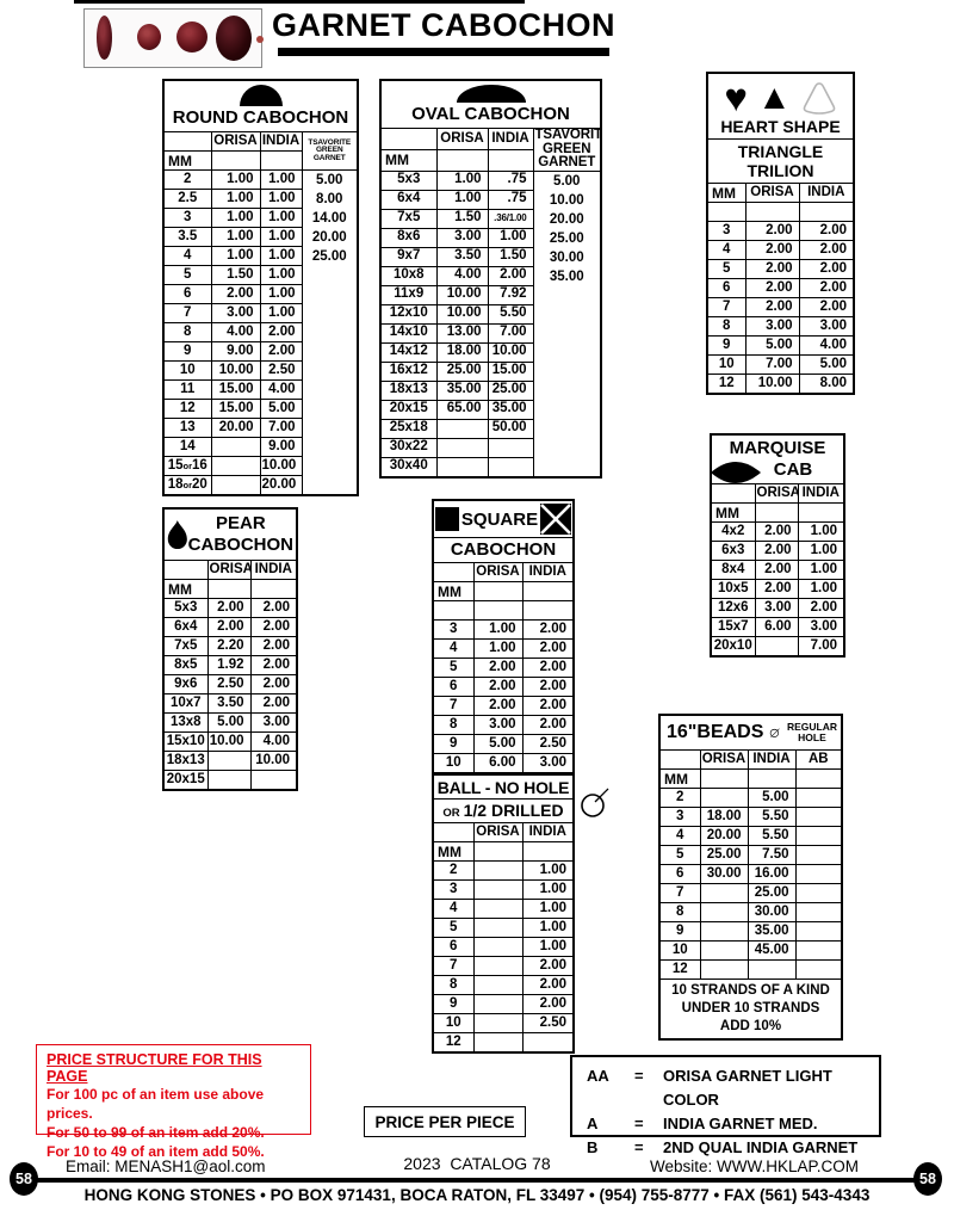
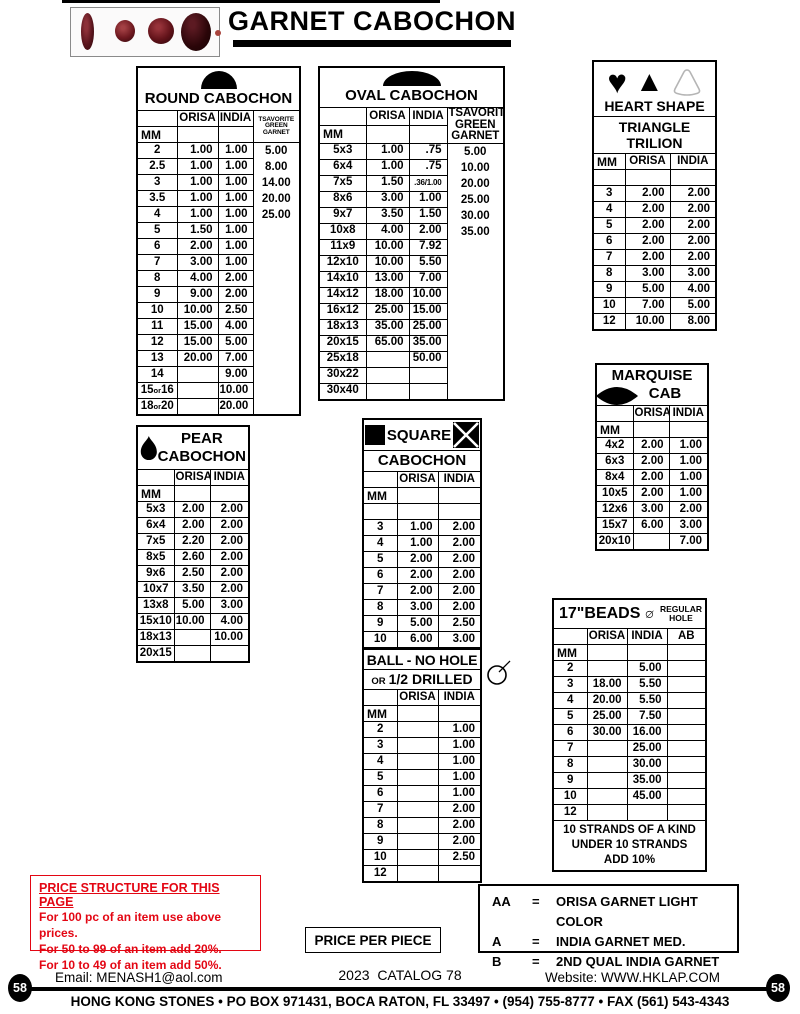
  GARNET CABOCHON
  ROUND CABOCHON
  MM
  2	1.00	1.00	5.008.0014.0020.0025.00
  2.5	1.00	1.00
  3	1.00	1.00
  3.5	1.00	1.00
  4	1.00	1.00
  5	1.50	1.00
  6	2.00	1.00
  7	3.00	1.00
  8	4.00	2.00
  9	9.00	2.00
  10	10.00	2.50
  11	15.00	4.00
  12	15.00	5.00
  13	20.00	7.00
  14		9.00
  15or16		10.00
  18or20		20.00
  OVAL CABOCHON
  	ORISA	INDIA	TSAVORIT GREEN GARNET
  MM
  5x3	1.00	.75	5.0010.0020.0025.0030.0035.00
  6x4	1.00	.75
  7x5	1.50	.36/1.00
  8x6	3.00	1.00
  9x7	3.50	1.50
  10x8	4.00	2.00
  11x9	10.00	7.92
  12x10	10.00	5.50
  14x10	13.00	7.00
  14x12	18.00	10.00
  16x12	25.00	15.00
  18x13	35.00	25.00
  20x15	65.00	35.00
  25x18		50.00
  30x22
  30x40
  ♥
  ▲
  HEART SHAPE
  TRIANGLE TRILION
  MM	ORISA	INDIA
  3	2.00	2.00
  4	2.00	2.00
  5	2.00	2.00
  6	2.00	2.00
  7	2.00	2.00
  8	3.00	3.00
  9	5.00	4.00
  10	7.00	5.00
  12	10.00	8.00
  MARQUISE
  CAB
  	ORISA	INDIA
  MM
  4x2	2.00	1.00
  6x3	2.00	1.00
  8x4	2.00	1.00
  10x5	2.00	1.00
  12x6	3.00	2.00
  15x7	6.00	3.00
  20x10		7.00
  PEAR
  CABOCHON
  	ORISA	INDIA
  MM
  5x3	2.00	2.00
  6x4	2.00	2.00
  7x5	2.20	2.00
- 8x5	1.92	2.00
+ 8x5	2.60	2.00
  9x6	2.50	2.00
  10x7	3.50	2.00
  13x8	5.00	3.00
  15x10	10.00	4.00
  18x13		10.00
  20x15
  SQUARE
  CABOCHON
  	ORISA	INDIA
  MM
  3	1.00	2.00
  4	1.00	2.00
  5	2.00	2.00
  6	2.00	2.00
  7	2.00	2.00
  8	3.00	2.00
  9	5.00	2.50
  10	6.00	3.00
  BALL - NO HOLE
  OR 1/2 DRILLED
  	ORISA	INDIA
  MM
  2		1.00
  3		1.00
  4		1.00
  5		1.00
  6		1.00
  7		2.00
  8		2.00
  9		2.00
  10		2.50
  12
- 16"BEADS
+ 17"BEADS
  REGULAR
  HOLE
  	ORISA	INDIA	AB
  MM
  2		5.00
  3	18.00	5.50
  4	20.00	5.50
  5	25.00	7.50
  6	30.00	16.00
  7		25.00
  8		30.00
  9		35.00
  10		45.00
  12
  10 STRANDS OF A KIND
  UNDER 10 STRANDS
  ADD 10%
  PRICE STRUCTURE FOR THIS PAGE
  For 100 pc of an item use above prices.
  For 50 to 99 of an item add 20%.
  For 10 to 49 of an item add 50%.
  PRICE PER PIECE
  AA
  =
  ORISA GARNET LIGHT COLOR
  A
  =
  INDIA GARNET MED.
  B
  =
  2ND QUAL INDIA GARNET
  Email: MENASH1@aol.com
  2023 CATALOG 78
  Website: WWW.HKLAP.COM
  58
  58
  HONG KONG STONES • PO BOX 971431, BOCA RATON, FL 33497 • (954) 755-8777 • FAX (561) 543-4343
